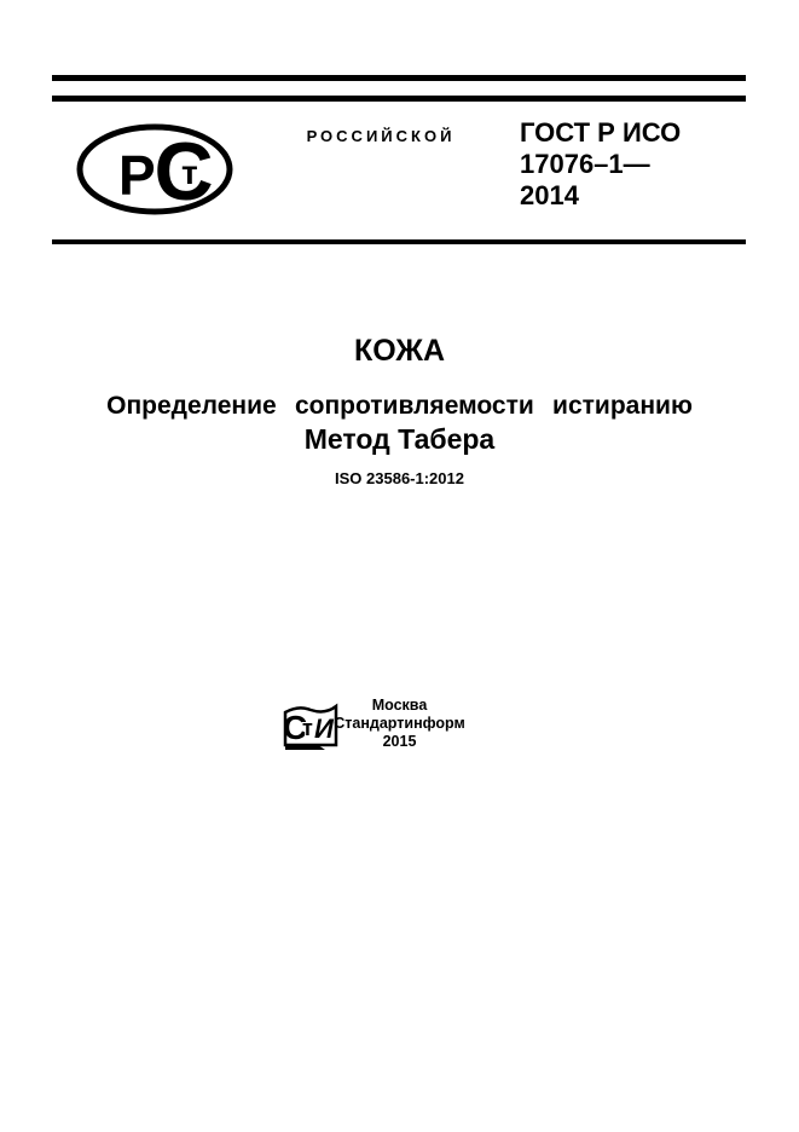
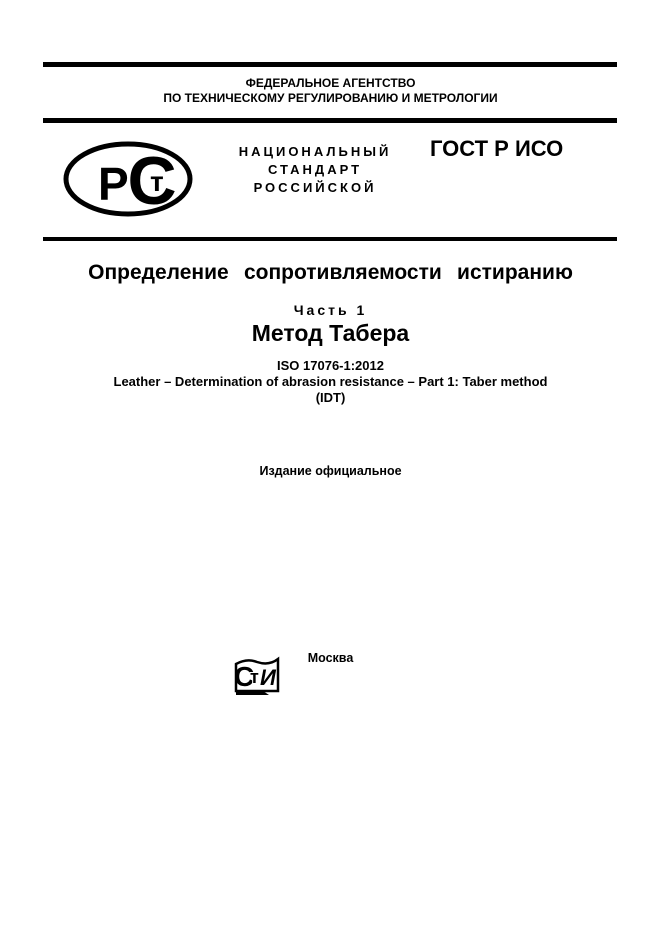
+ ФЕДЕРАЛЬНОЕ АГЕНТСТВО
+ ПО ТЕХНИЧЕСКОМУ РЕГУЛИРОВАНИЮ И МЕТРОЛОГИИ
  C
  Р
  т
+ НАЦИОНАЛЬНЫЙ
+ СТАНДАРТ
  РОССИЙСКОЙ
  ГОСТ Р ИСО
- 17076–1—
- 2014
- КОЖА
  Определение сопротивляемости истиранию
+ Часть 1
  Метод Табера
- ISO 23586-1:2012
+ ISO 17076-1:2012
+ Leather – Determination of abrasion resistance – Part 1: Taber method
+ (IDT)
+ Издание официальное
  С
  т
  И
  Москва
- Стандартинформ
- 2015
